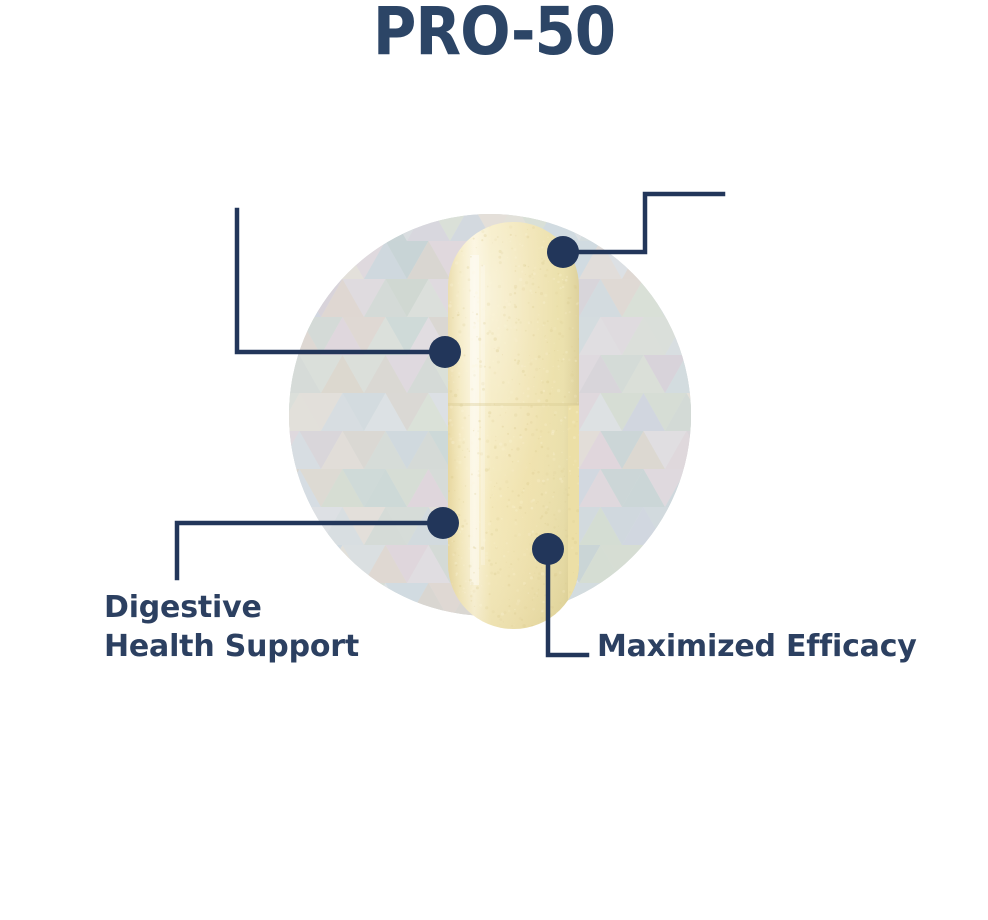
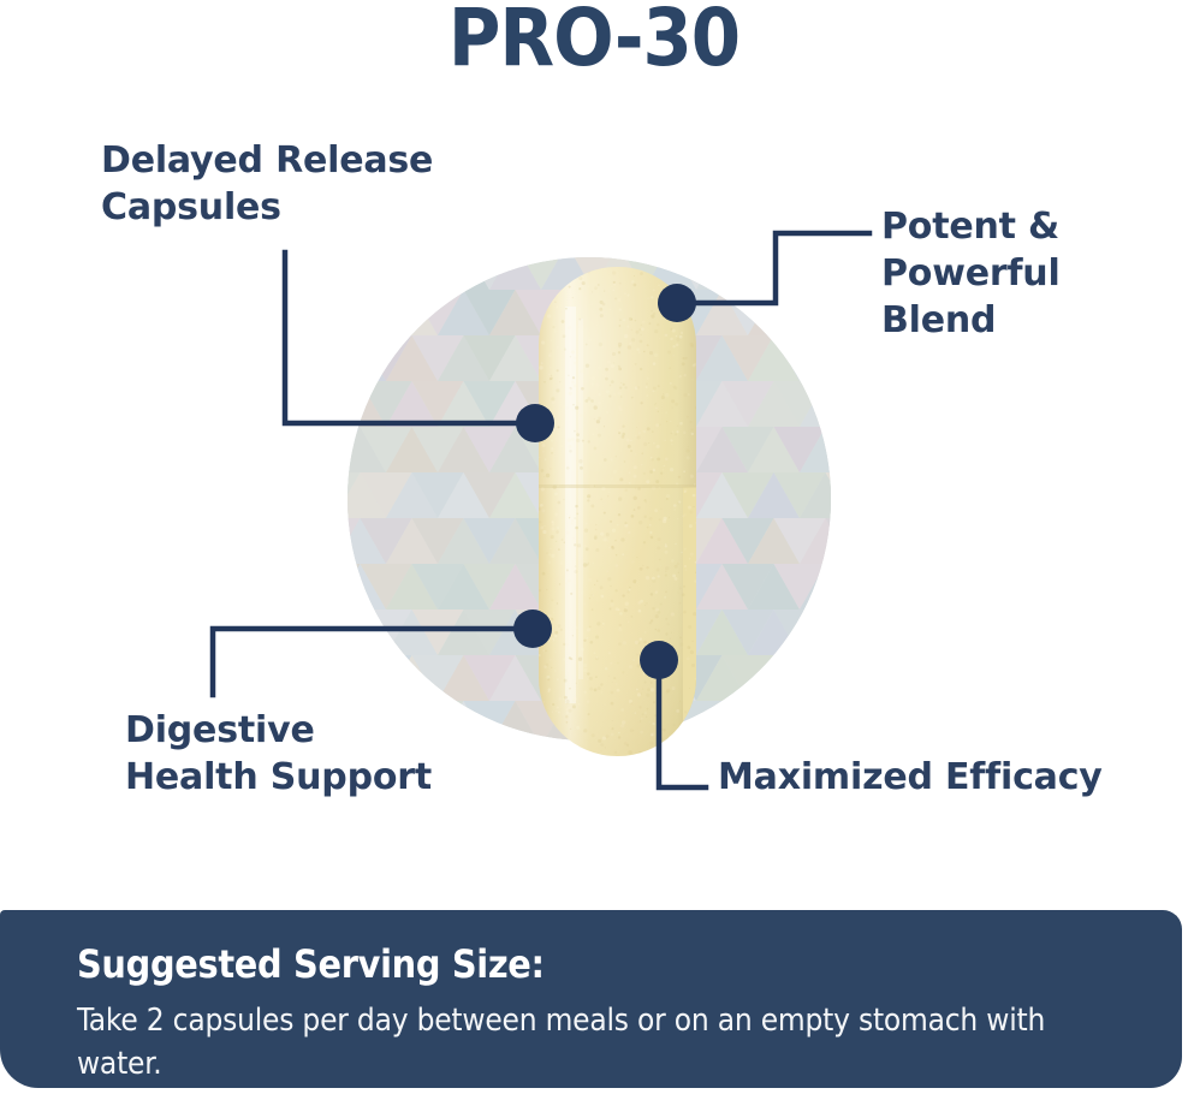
- PRO-50
+ PRO-30
+ Delayed Release
+ Capsules
+ Potent &
+ Powerful Blend
  Digestive
  Health Support
  Maximized Efficacy
+ Suggested Serving Size:
+ Take 2 capsules per day between meals or on an empty stomach with water.
